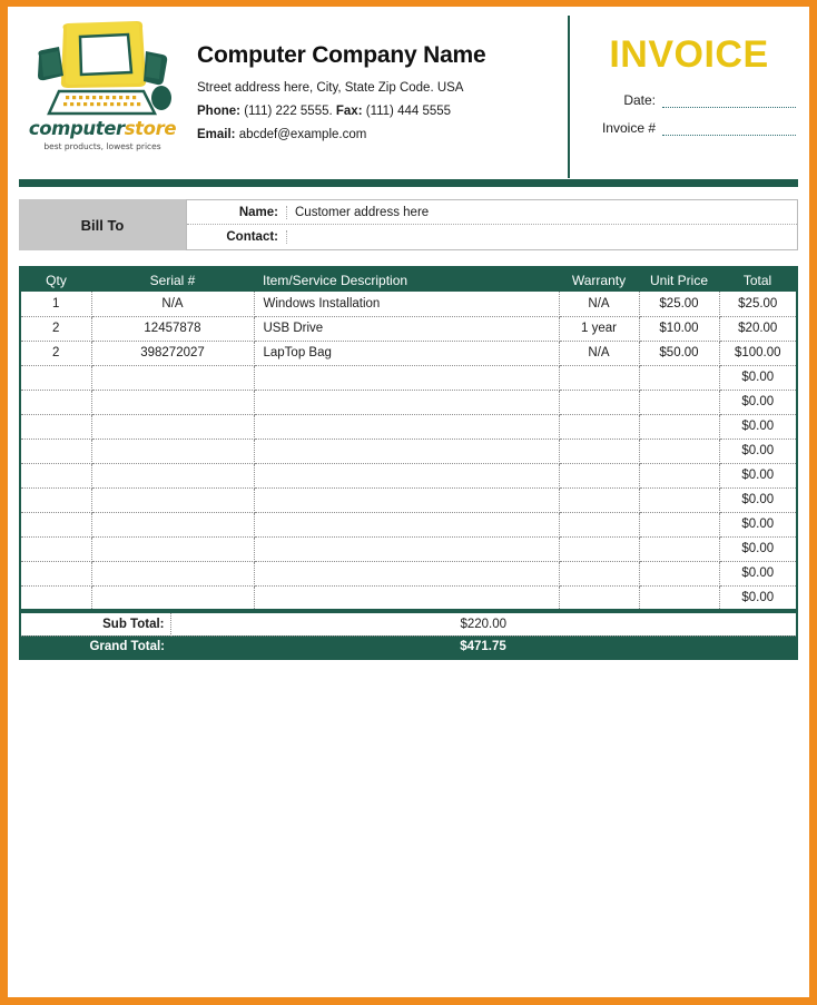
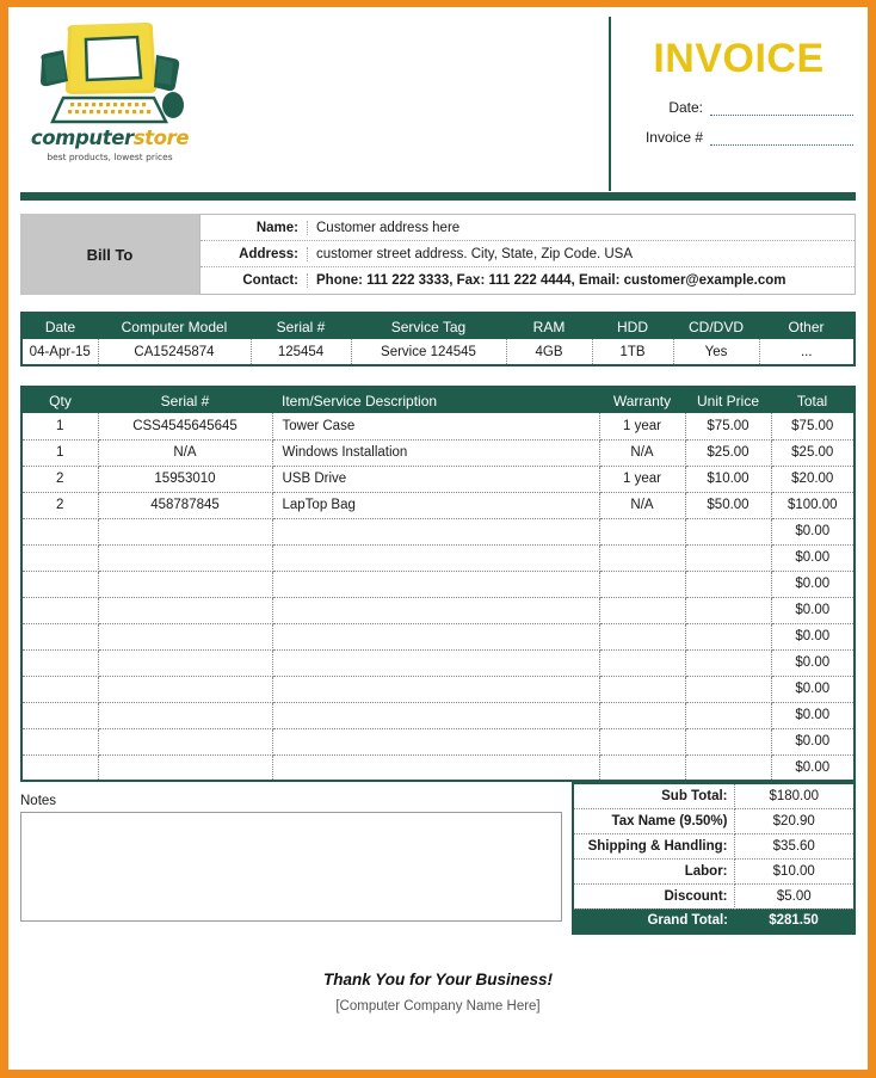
  computerstore
  best products, lowest prices
- Computer Company Name
- Street address here, City, State Zip Code. USA
- Phone: (111) 222 5555. Fax: (111) 444 5555
- Email: abcdef@example.com
  INVOICE
  Date:
  Invoice #
  Bill To
  Name:
  Customer address here
+ Address:
+ customer street address. City, State, Zip Code. USA
  Contact:
+ Phone: 111 222 3333, Fax: 111 222 4444, Email: customer@example.com
+ Date	Computer Model	Serial #	Service Tag	RAM	HDD	CD/DVD	Other
+ 04-Apr-15	CA15245874	125454	Service 124545	4GB	1TB	Yes	...
  Qty	Serial #	Item/Service Description	Warranty	Unit Price	Total
+ 1	CSS4545645645	Tower Case	1 year	$75.00	$75.00
  1	N/A	Windows Installation	N/A	$25.00	$25.00
- 2	12457878	USB Drive	1 year	$10.00	$20.00
+ 2	15953010	USB Drive	1 year	$10.00	$20.00
- 2	398272027	LapTop Bag	N/A	$50.00	$100.00
+ 2	458787845	LapTop Bag	N/A	$50.00	$100.00
  					$0.00
  					$0.00
  					$0.00
  					$0.00
  					$0.00
  					$0.00
  					$0.00
  					$0.00
  					$0.00
  					$0.00
+ Notes
- Sub Total:	$220.00
+ Sub Total:	$180.00
+ Tax Name (9.50%)	$20.90
+ Shipping & Handling:	$35.60
+ Labor:	$10.00
+ Discount:	$5.00
- Grand Total:	$471.75
+ Grand Total:	$281.50
+ Thank You for Your Business!
+ [Computer Company Name Here]
